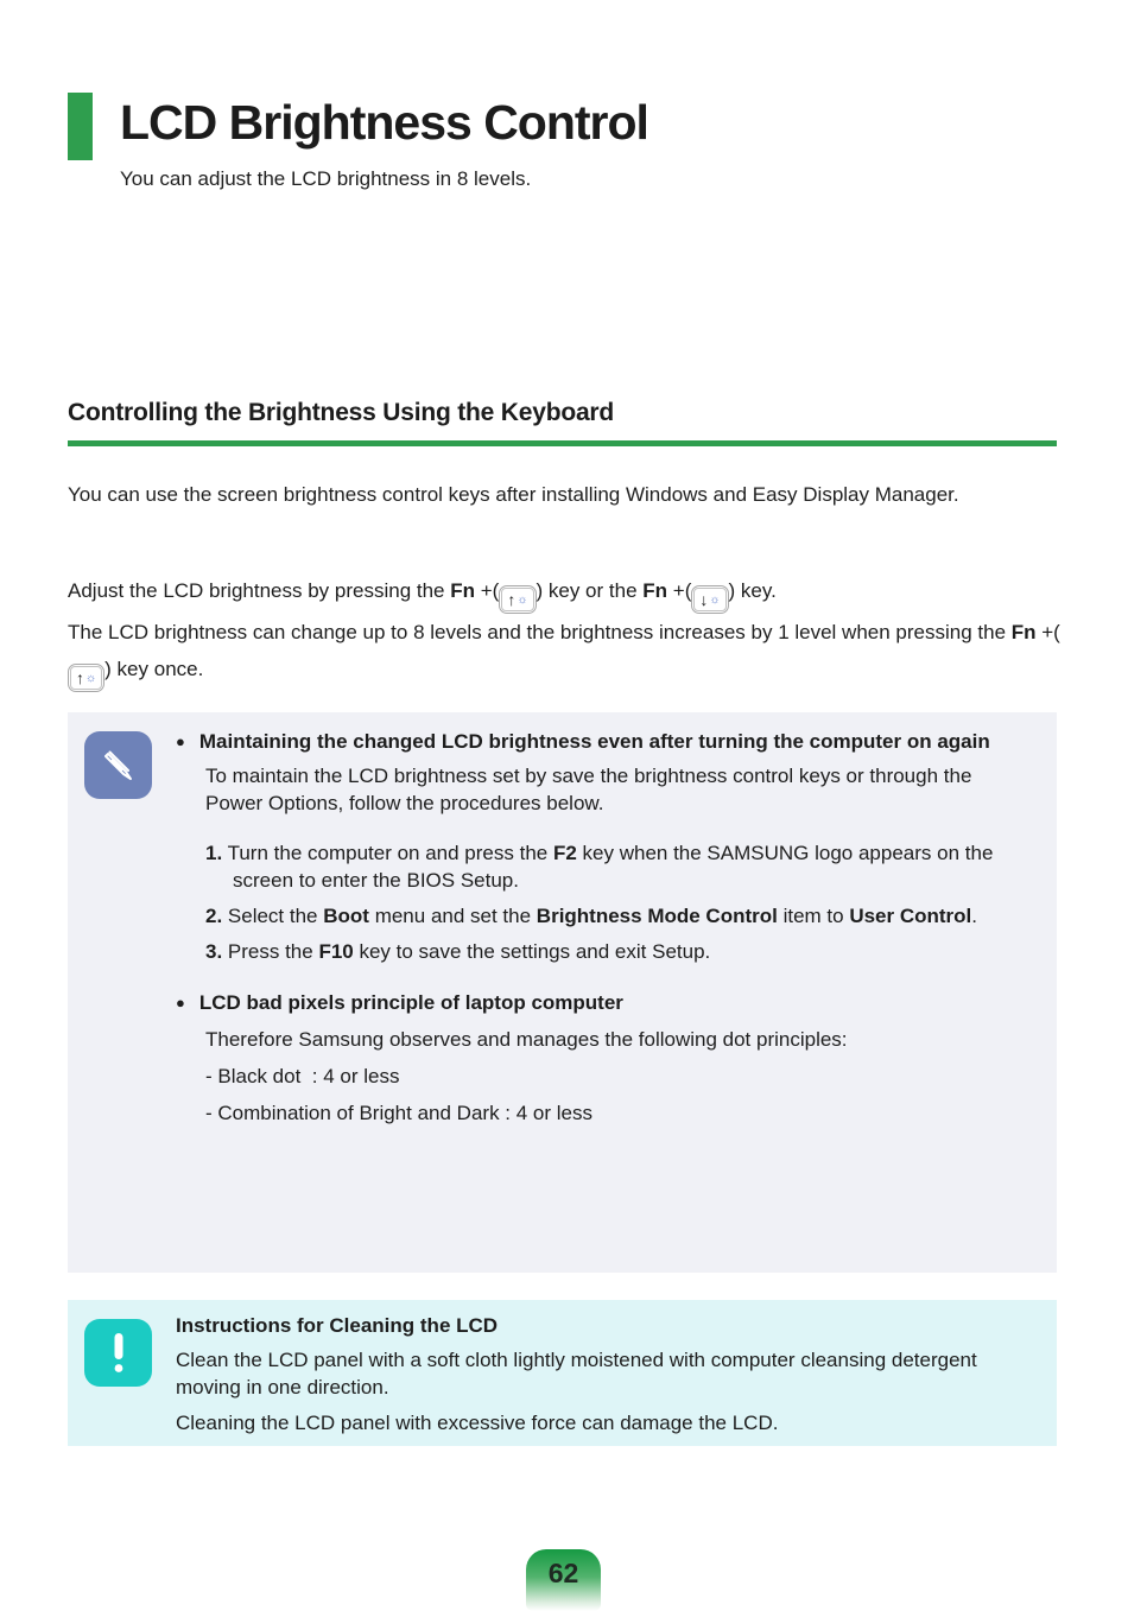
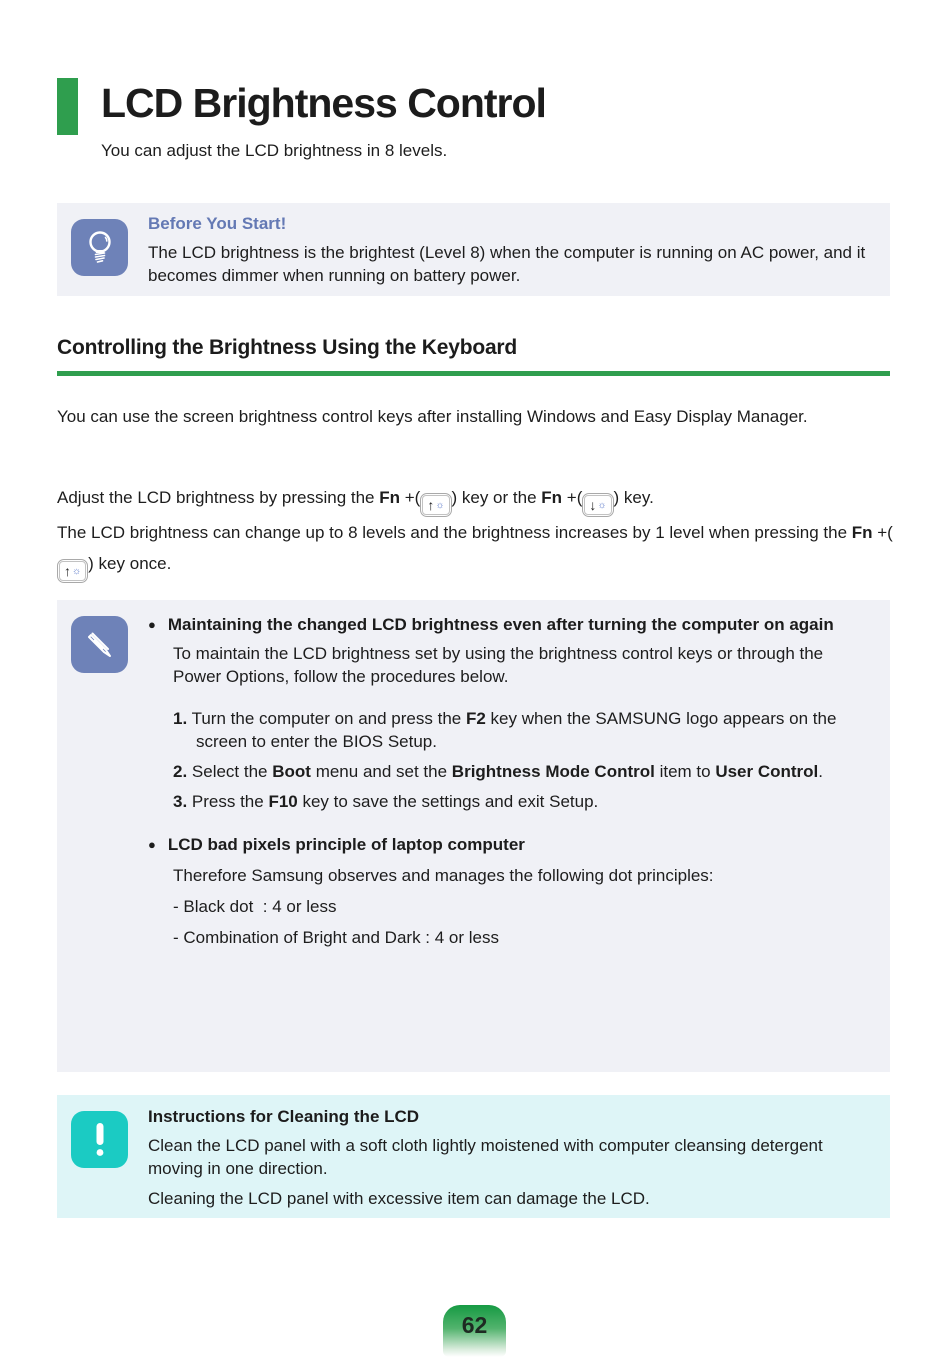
  LCD Brightness Control
  You can adjust the LCD brightness in 8 levels.
+ Before You Start!
+ The LCD brightness is the brightest (Level 8) when the computer is running on AC power, and it becomes dimmer when running on battery power.
  Controlling the Brightness Using the Keyboard
  You can use the screen brightness control keys after installing Windows and Easy Display Manager.
  Adjust the LCD brightness by pressing the Fn +(
  ↑
  ☼
  ) key or the Fn +(
  ↓
  ☼
  ) key.
  The LCD brightness can change up to 8 levels and the brightness increases by 1 level when pressing the Fn +(
  ↑
  ☼
  ) key once.
  ●
  Maintaining the changed LCD brightness even after turning the computer on again
- To maintain the LCD brightness set by save the brightness control keys or through the Power Options, follow the procedures below.
+ To maintain the LCD brightness set by using the brightness control keys or through the Power Options, follow the procedures below.
  1. Turn the computer on and press the F2 key when the SAMSUNG logo appears on the screen to enter the BIOS Setup.
  2. Select the Boot menu and set the Brightness Mode Control item to User Control.
  3. Press the F10 key to save the settings and exit Setup.
  ●
  LCD bad pixels principle of laptop computer
  Therefore Samsung observes and manages the following dot principles:
  - Black dot : 4 or less
  - Combination of Bright and Dark : 4 or less
  Instructions for Cleaning the LCD
  Clean the LCD panel with a soft cloth lightly moistened with computer cleansing detergent moving in one direction.
- Cleaning the LCD panel with excessive force can damage the LCD.
+ Cleaning the LCD panel with excessive item can damage the LCD.
  62
